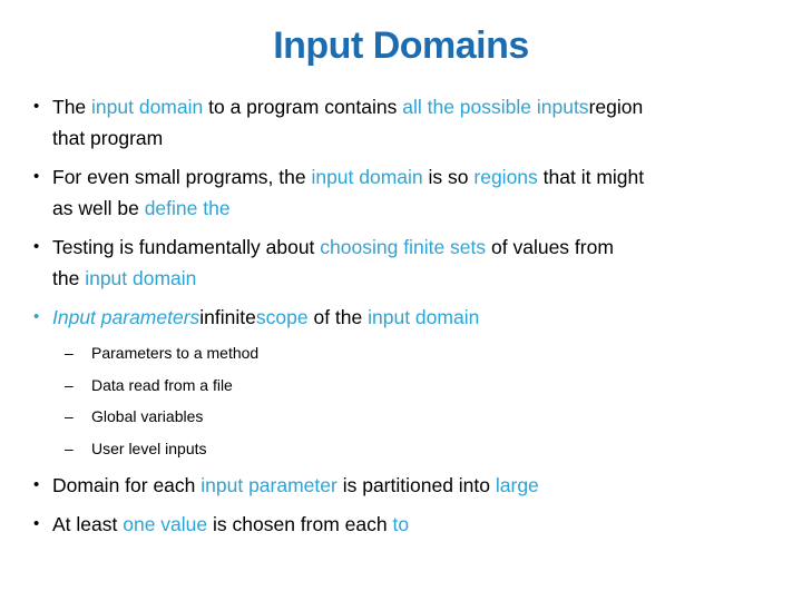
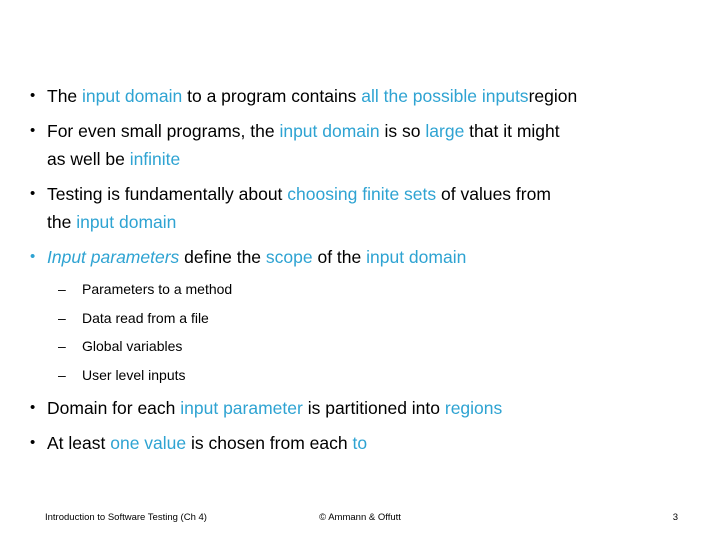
- Input Domains
  •
  The input domain to a program contains all the possible inputsregion
- that program
  •
- For even small programs, the input domain is so regions that it might
+ For even small programs, the input domain is so large that it might
- as well be define the
+ as well be infinite
  •
  Testing is fundamentally about choosing finite sets of values from
  the input domain
  •
- Input parametersinfinitescope of the input domain
+ Input parameters define the scope of the input domain
  –
  Parameters to a method
  –
  Data read from a file
  –
  Global variables
  –
  User level inputs
  •
- Domain for each input parameter is partitioned into large
+ Domain for each input parameter is partitioned into regions
  •
  At least one value is chosen from each to
+ Introduction to Software Testing (Ch 4)
+ © Ammann & Offutt
+ 3
